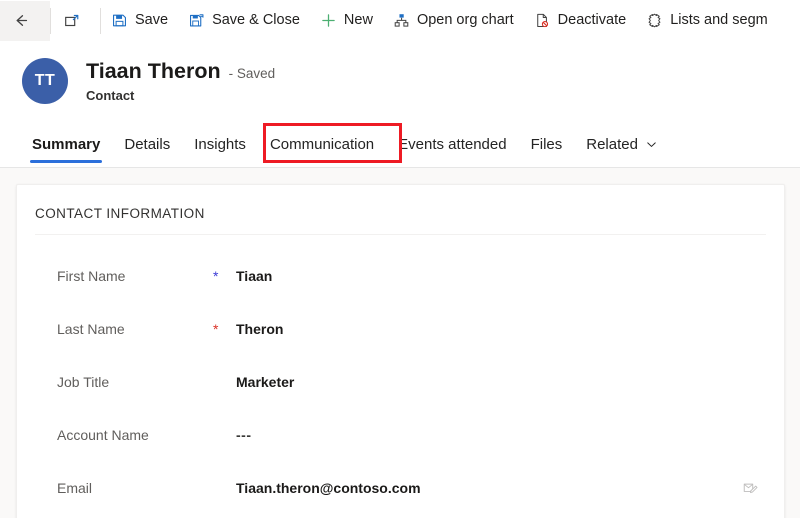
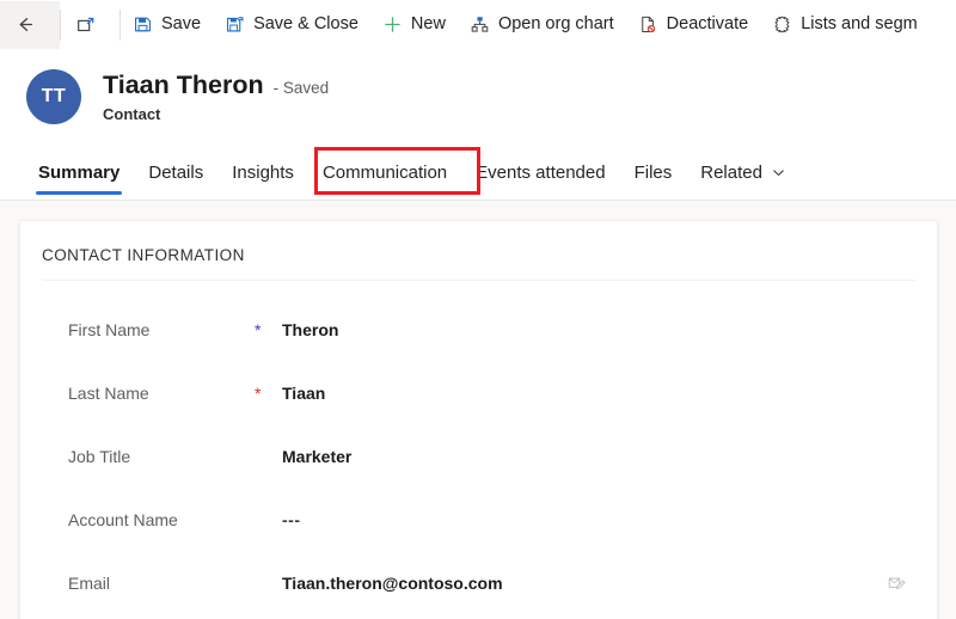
  Save
  Save & Close
  New
  Open org chart
  Deactivate
  Lists and segm
  TT
  Tiaan Theron
  - Saved
  Contact
  Summary
  Details
  Insights
  Communication
  Events attended
  Files
  Related
  CONTACT INFORMATION
  First Name
  *
- Tiaan
+ Theron
  Last Name
  *
- Theron
+ Tiaan
  Job Title
  Marketer
  Account Name
  ---
  Email
  Tiaan.theron@contoso.com
